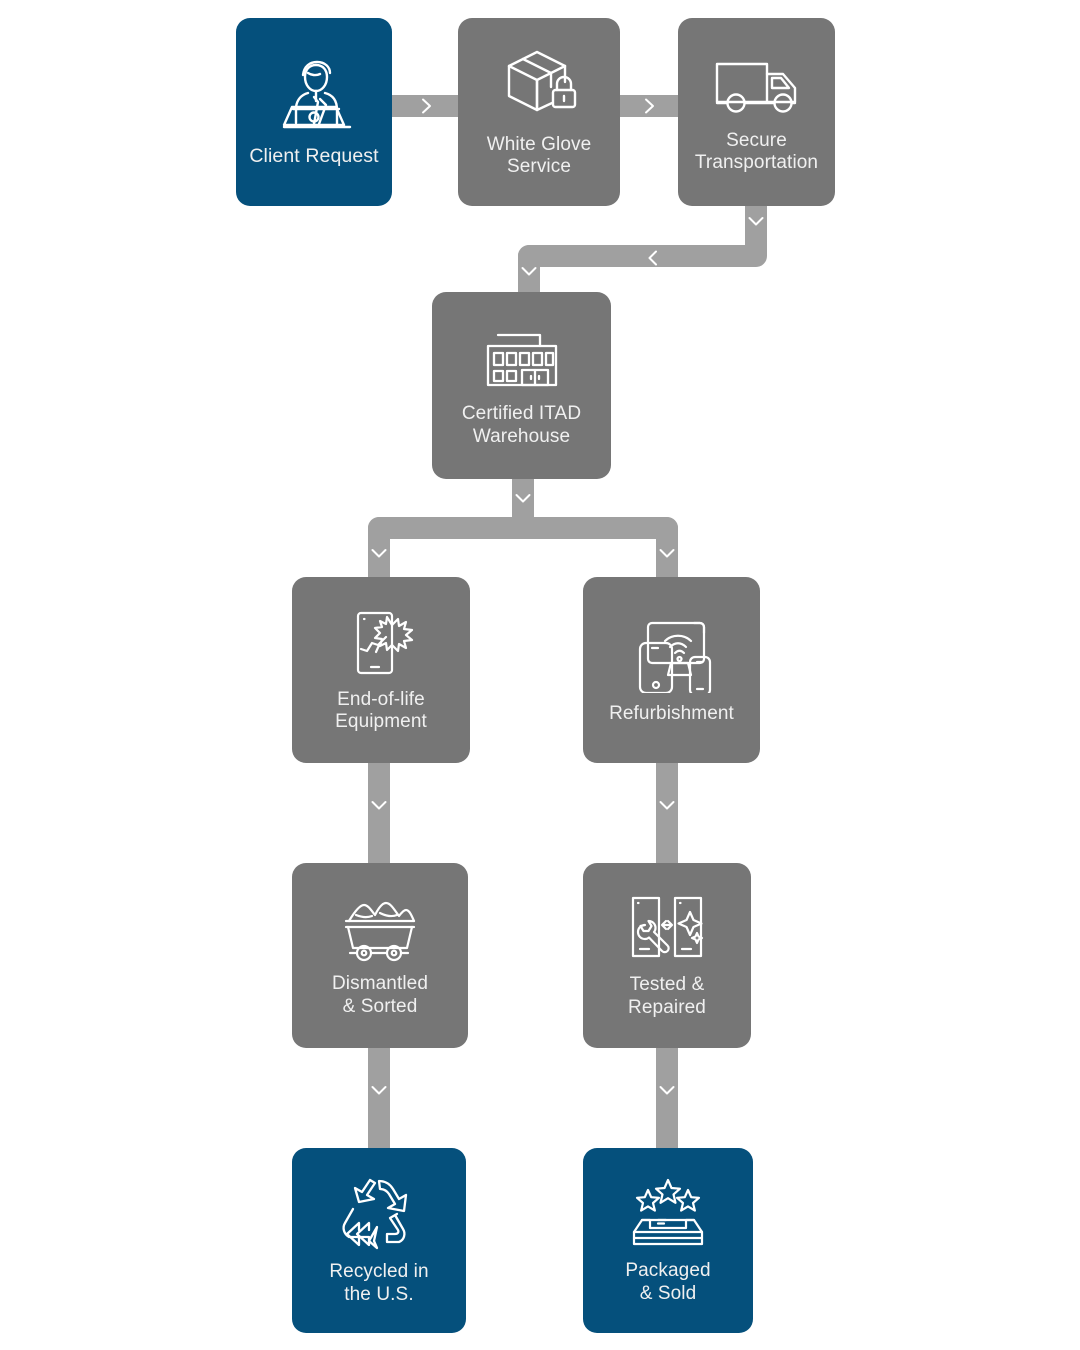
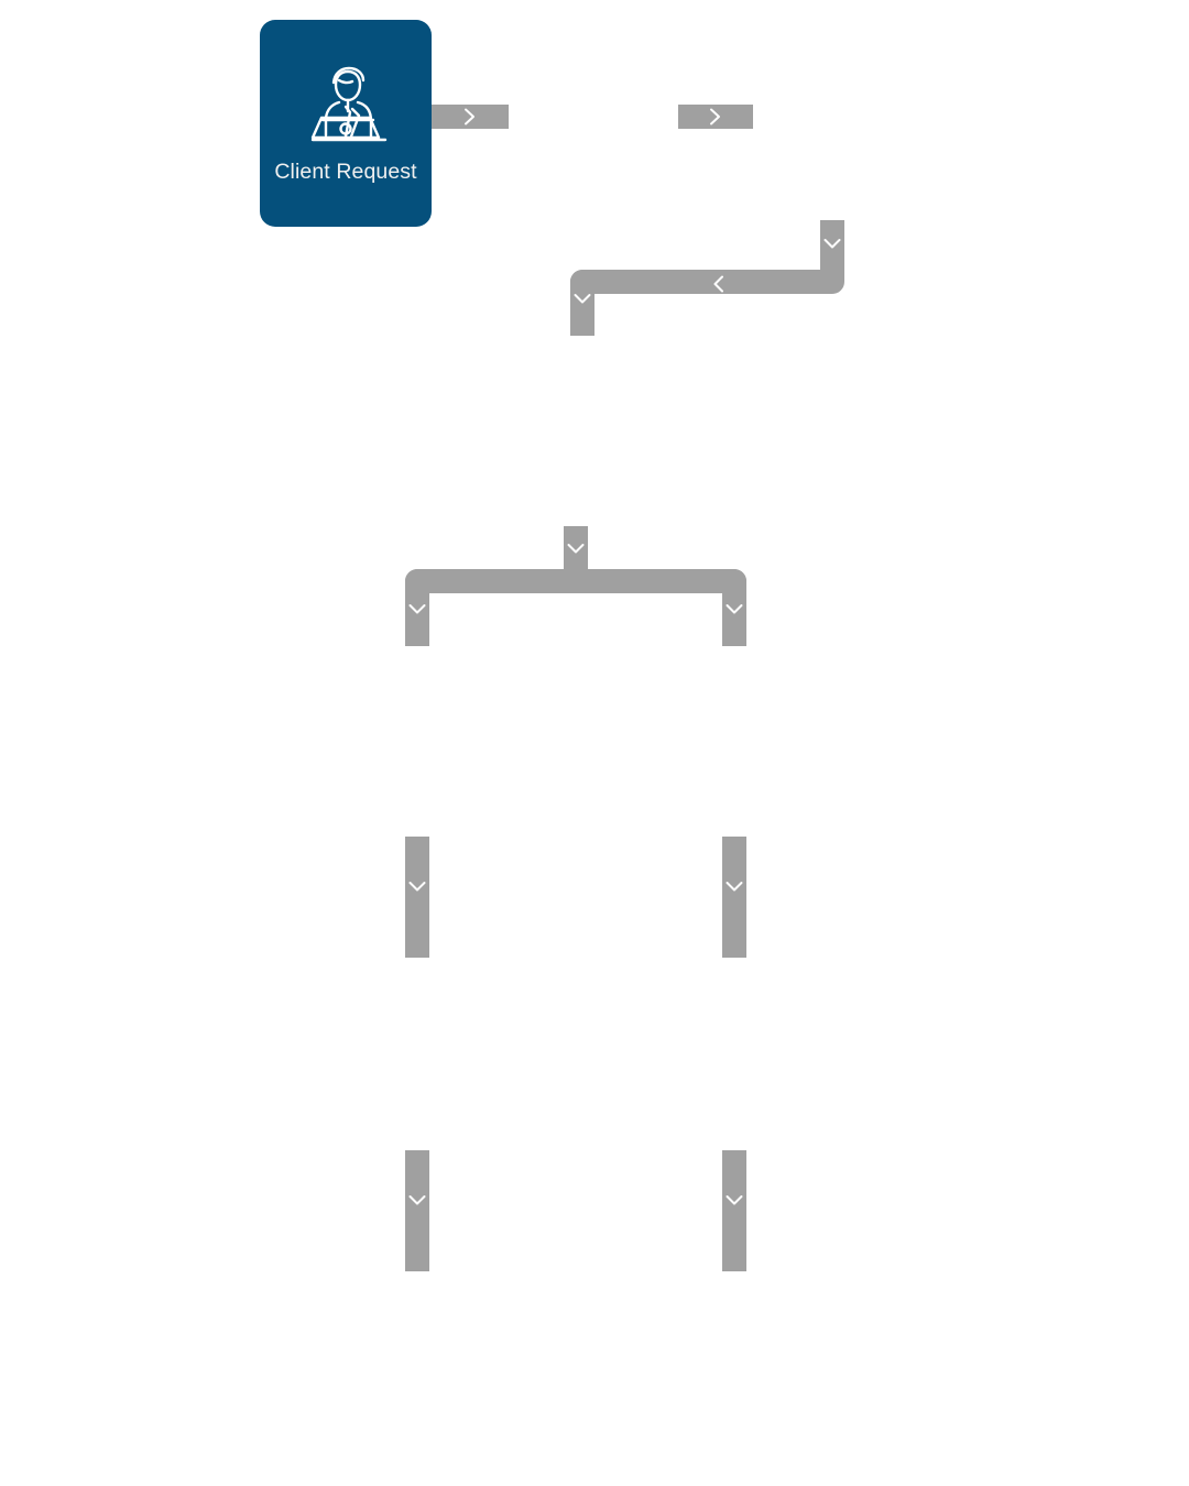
  Client Request
- White Glove
- Service
- Secure
- Transportation
- Certified ITAD
- Warehouse
- End-of-life
- Equipment
- Refurbishment
- Dismantled
- & Sorted
- Tested &
- Repaired
- Recycled in
- the U.S.
- Packaged
- & Sold
